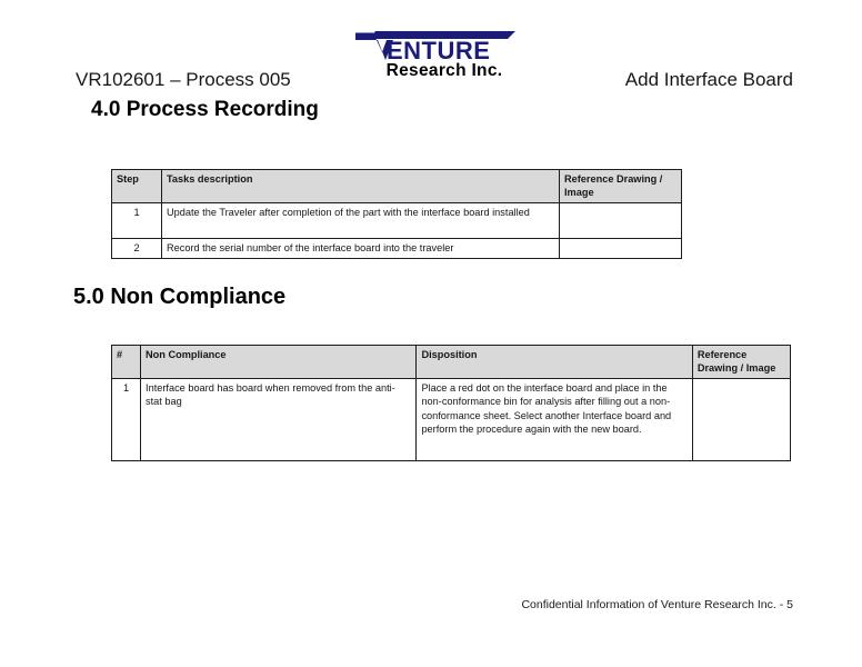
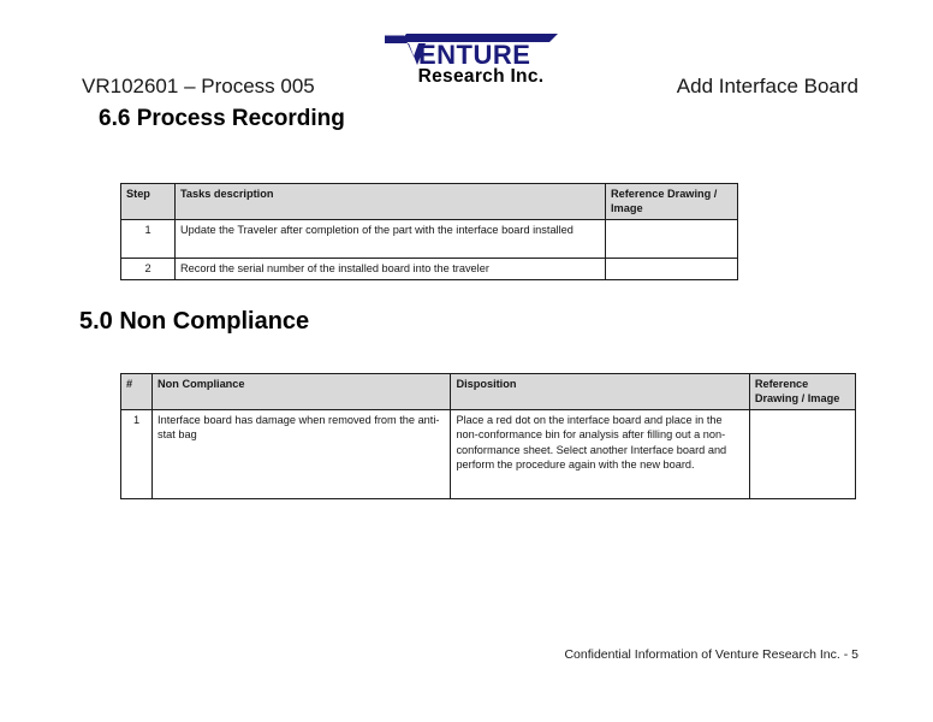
  ENTURE
  Research Inc.
  VR102601 – Process 005
  Add Interface Board
- 4.0 Process Recording
+ 6.6 Process Recording
  Step	Tasks description	Reference Drawing / Image
  1	Update the Traveler after completion of the part with the interface board installed
- 2	Record the serial number of the interface board into the traveler
+ 2	Record the serial number of the installed board into the traveler
  5.0 Non Compliance
  #	Non Compliance	Disposition	Reference Drawing / Image
- 1	Interface board has board when removed from the anti-stat bag	Place a red dot on the interface board and place in the non-conformance bin for analysis after filling out a non-conformance sheet. Select another Interface board and perform the procedure again with the new board.
+ 1	Interface board has damage when removed from the anti-stat bag	Place a red dot on the interface board and place in the non-conformance bin for analysis after filling out a non-conformance sheet. Select another Interface board and perform the procedure again with the new board.
  Confidential Information of Venture Research Inc. - 5
